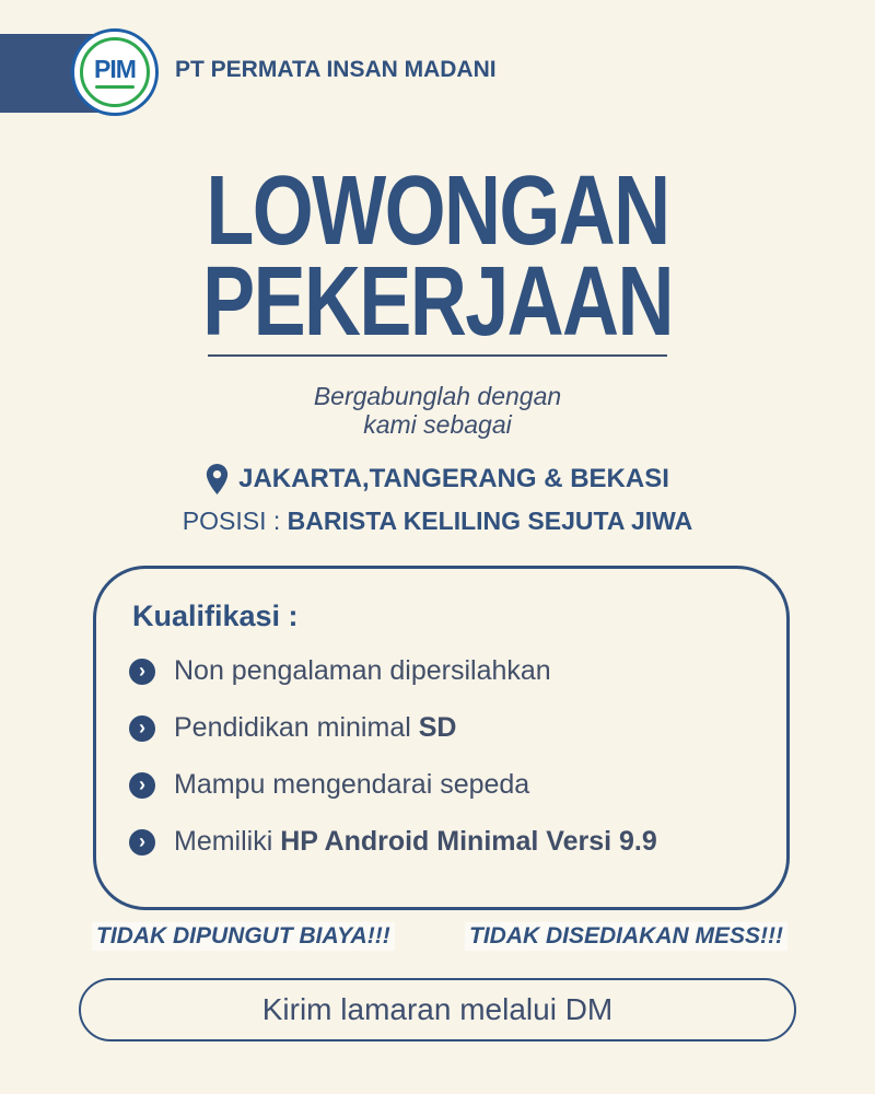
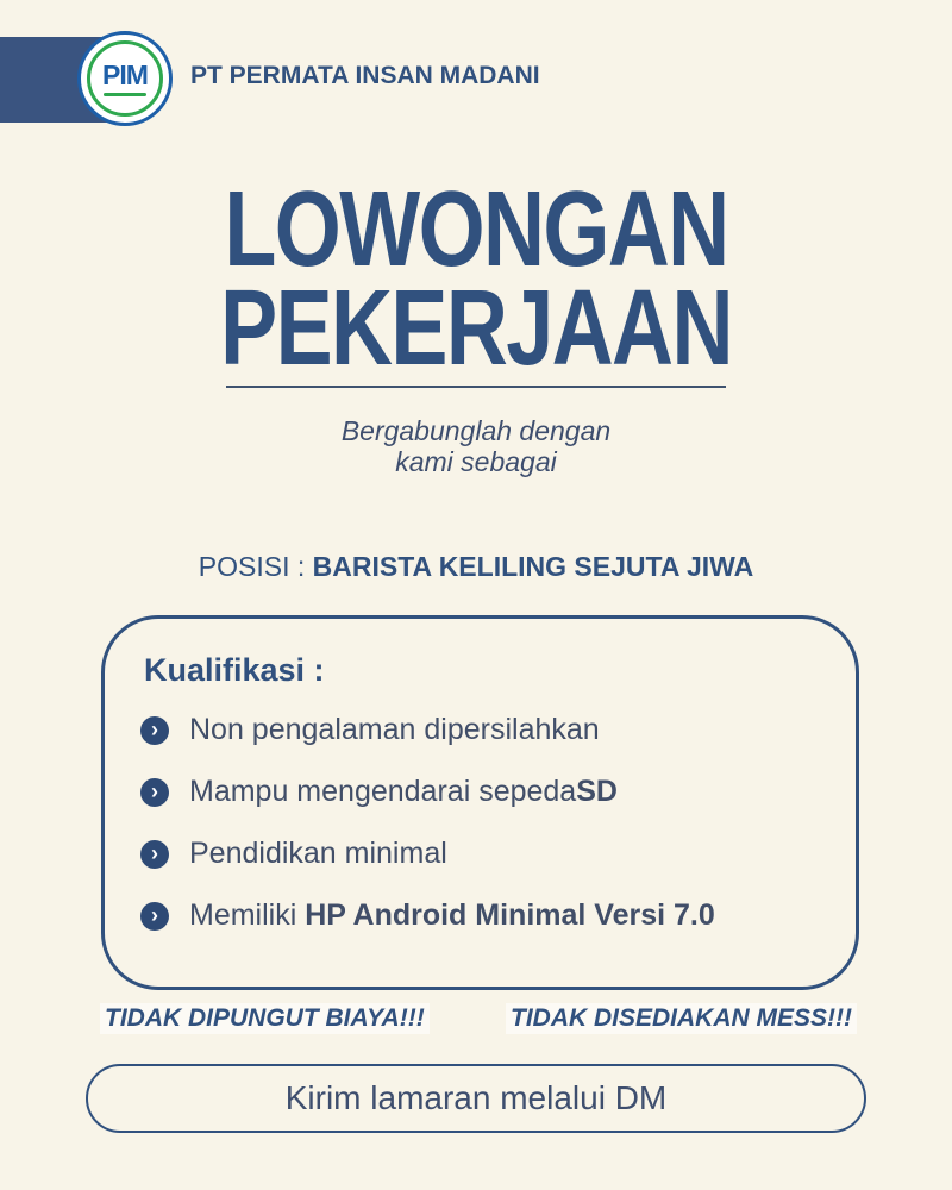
  PIM
  PT PERMATA INSAN MADANI
  LOWONGAN
  PEKERJAAN
  Bergabunglah dengan
  kami sebagai
- JAKARTA,TANGERANG & BEKASI
  POSISI : BARISTA KELILING SEJUTA JIWA
  Kualifikasi :
  ›
  Non pengalaman dipersilahkan
  ›
- Pendidikan minimal SD
+ Mampu mengendarai sepedaSD
  ›
- Mampu mengendarai sepeda
+ Pendidikan minimal
  ›
- Memiliki HP Android Minimal Versi 9.9
+ Memiliki HP Android Minimal Versi 7.0
  TIDAK DIPUNGUT BIAYA!!!
  TIDAK DISEDIAKAN MESS!!!
  Kirim lamaran melalui DM
